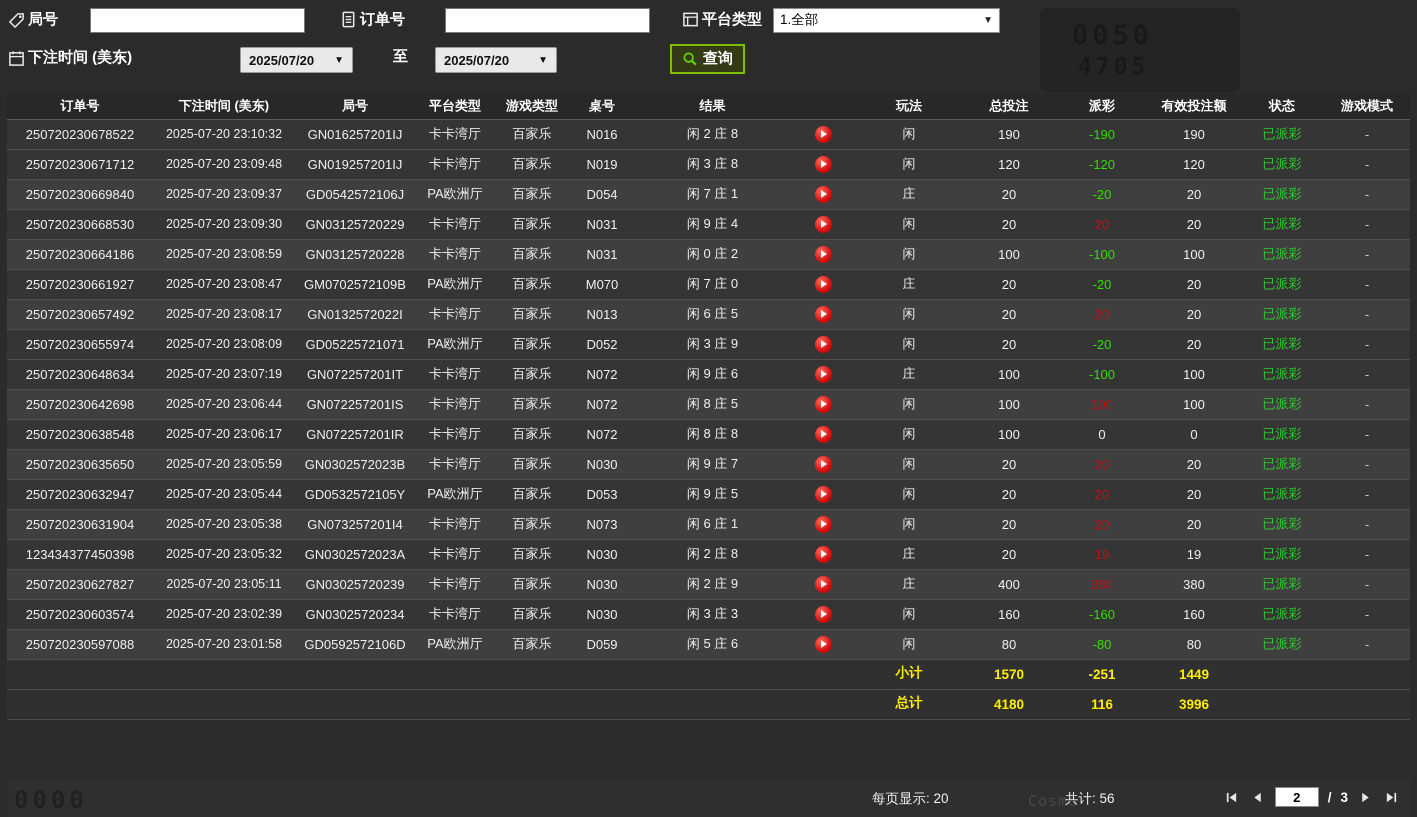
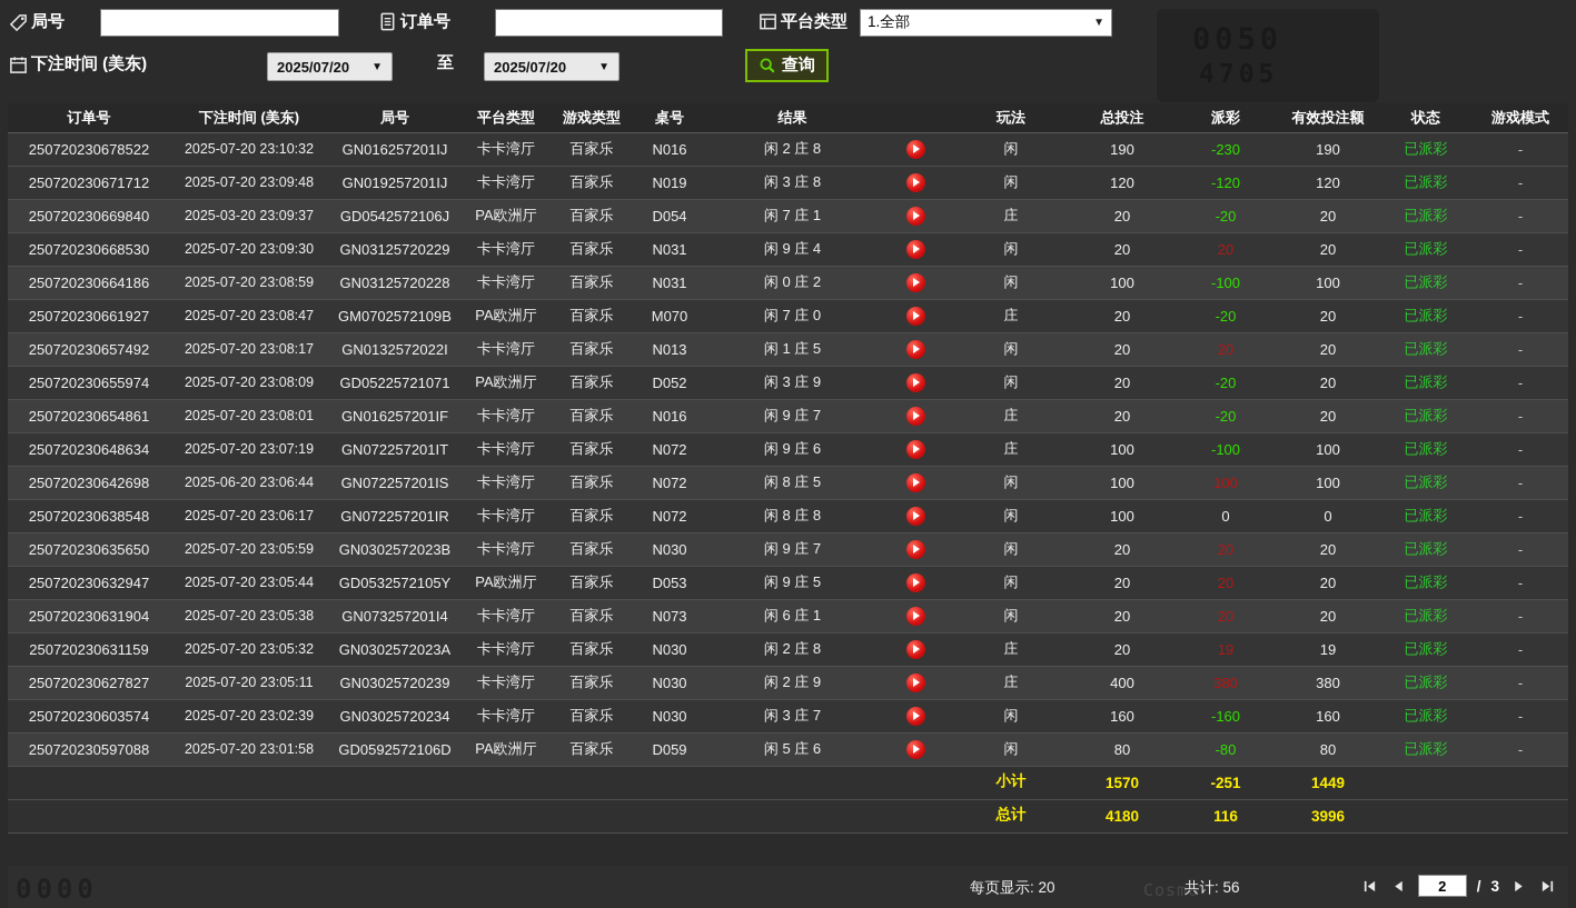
  Cosmo
  局号
  订单号
  平台类型
  1.全部
  ▼
  下注时间 (美东)
  2025/07/20
  ▼
  至
  2025/07/20
  ▼
  查询
  订单号	下注时间 (美东)	局号	平台类型	游戏类型	桌号	结果		玩法	总投注	派彩	有效投注额	状态	游戏模式
- 250720230678522	2025-07-20 23:10:32	GN016257201IJ	卡卡湾厅	百家乐	N016	闲 2 庄 8		闲	190	-190	190	已派彩	-
+ 250720230678522	2025-07-20 23:10:32	GN016257201IJ	卡卡湾厅	百家乐	N016	闲 2 庄 8		闲	190	-230	190	已派彩	-
  250720230671712	2025-07-20 23:09:48	GN019257201IJ	卡卡湾厅	百家乐	N019	闲 3 庄 8		闲	120	-120	120	已派彩	-
- 250720230669840	2025-07-20 23:09:37	GD0542572106J	PA欧洲厅	百家乐	D054	闲 7 庄 1		庄	20	-20	20	已派彩	-
+ 250720230669840	2025-03-20 23:09:37	GD0542572106J	PA欧洲厅	百家乐	D054	闲 7 庄 1		庄	20	-20	20	已派彩	-
  250720230668530	2025-07-20 23:09:30	GN03125720229	卡卡湾厅	百家乐	N031	闲 9 庄 4		闲	20	20	20	已派彩	-
  250720230664186	2025-07-20 23:08:59	GN03125720228	卡卡湾厅	百家乐	N031	闲 0 庄 2		闲	100	-100	100	已派彩	-
  250720230661927	2025-07-20 23:08:47	GM0702572109B	PA欧洲厅	百家乐	M070	闲 7 庄 0		庄	20	-20	20	已派彩	-
- 250720230657492	2025-07-20 23:08:17	GN0132572022I	卡卡湾厅	百家乐	N013	闲 6 庄 5		闲	20	20	20	已派彩	-
+ 250720230657492	2025-07-20 23:08:17	GN0132572022I	卡卡湾厅	百家乐	N013	闲 1 庄 5		闲	20	20	20	已派彩	-
  250720230655974	2025-07-20 23:08:09	GD05225721071	PA欧洲厅	百家乐	D052	闲 3 庄 9		闲	20	-20	20	已派彩	-
+ 250720230654861	2025-07-20 23:08:01	GN016257201IF	卡卡湾厅	百家乐	N016	闲 9 庄 7		庄	20	-20	20	已派彩	-
  250720230648634	2025-07-20 23:07:19	GN072257201IT	卡卡湾厅	百家乐	N072	闲 9 庄 6		庄	100	-100	100	已派彩	-
- 250720230642698	2025-07-20 23:06:44	GN072257201IS	卡卡湾厅	百家乐	N072	闲 8 庄 5		闲	100	100	100	已派彩	-
+ 250720230642698	2025-06-20 23:06:44	GN072257201IS	卡卡湾厅	百家乐	N072	闲 8 庄 5		闲	100	100	100	已派彩	-
  250720230638548	2025-07-20 23:06:17	GN072257201IR	卡卡湾厅	百家乐	N072	闲 8 庄 8		闲	100	0	0	已派彩	-
  250720230635650	2025-07-20 23:05:59	GN0302572023B	卡卡湾厅	百家乐	N030	闲 9 庄 7		闲	20	20	20	已派彩	-
  250720230632947	2025-07-20 23:05:44	GD0532572105Y	PA欧洲厅	百家乐	D053	闲 9 庄 5		闲	20	20	20	已派彩	-
  250720230631904	2025-07-20 23:05:38	GN073257201I4	卡卡湾厅	百家乐	N073	闲 6 庄 1		闲	20	20	20	已派彩	-
- 123434377450398	2025-07-20 23:05:32	GN0302572023A	卡卡湾厅	百家乐	N030	闲 2 庄 8		庄	20	19	19	已派彩	-
+ 250720230631159	2025-07-20 23:05:32	GN0302572023A	卡卡湾厅	百家乐	N030	闲 2 庄 8		庄	20	19	19	已派彩	-
  250720230627827	2025-07-20 23:05:11	GN03025720239	卡卡湾厅	百家乐	N030	闲 2 庄 9		庄	400	380	380	已派彩	-
- 250720230603574	2025-07-20 23:02:39	GN03025720234	卡卡湾厅	百家乐	N030	闲 3 庄 3		闲	160	-160	160	已派彩	-
+ 250720230603574	2025-07-20 23:02:39	GN03025720234	卡卡湾厅	百家乐	N030	闲 3 庄 7		闲	160	-160	160	已派彩	-
  250720230597088	2025-07-20 23:01:58	GD0592572106D	PA欧洲厅	百家乐	D059	闲 5 庄 6		闲	80	-80	80	已派彩	-
  								小计	1570	-251	1449
  								总计	4180	116	3996
  每页显示: 20
  共计: 56
  2
  /
  3
